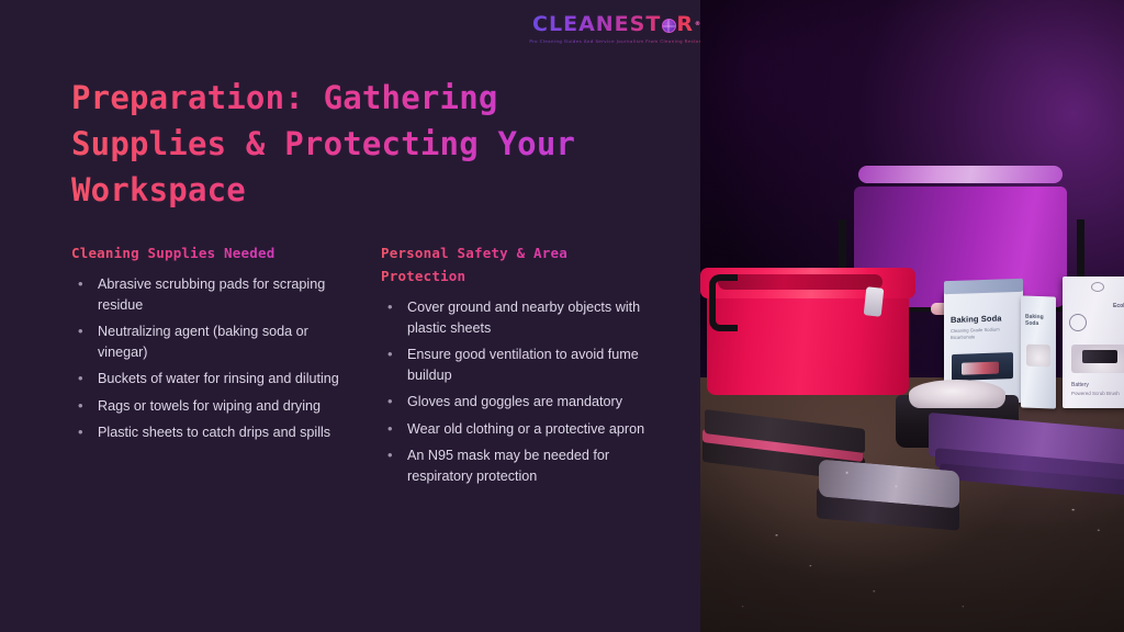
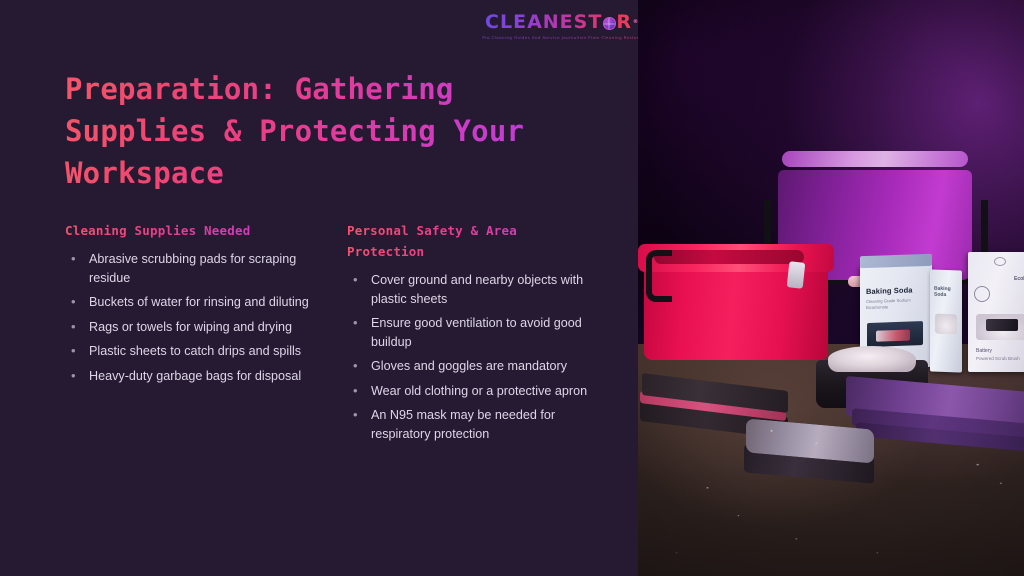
  CLEANEST
  R
  Preparation: Gathering Supplies & Protecting Your Workspace
  Cleaning Supplies Needed
  Abrasive scrubbing pads for scraping residue
- Neutralizing agent (baking soda or vinegar)
  Buckets of water for rinsing and diluting
  Rags or towels for wiping and drying
  Plastic sheets to catch drips and spills
+ Heavy-duty garbage bags for disposal
  Personal Safety & Area Protection
  Cover ground and nearby objects with plastic sheets
- Ensure good ventilation to avoid fume buildup
+ Ensure good ventilation to avoid good buildup
  Gloves and goggles are mandatory
  Wear old clothing or a protective apron
  An N95 mask may be needed for respiratory protection
